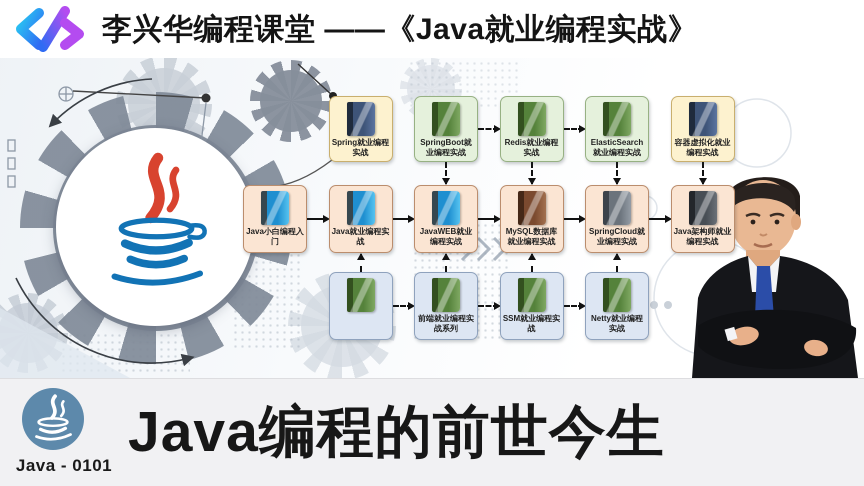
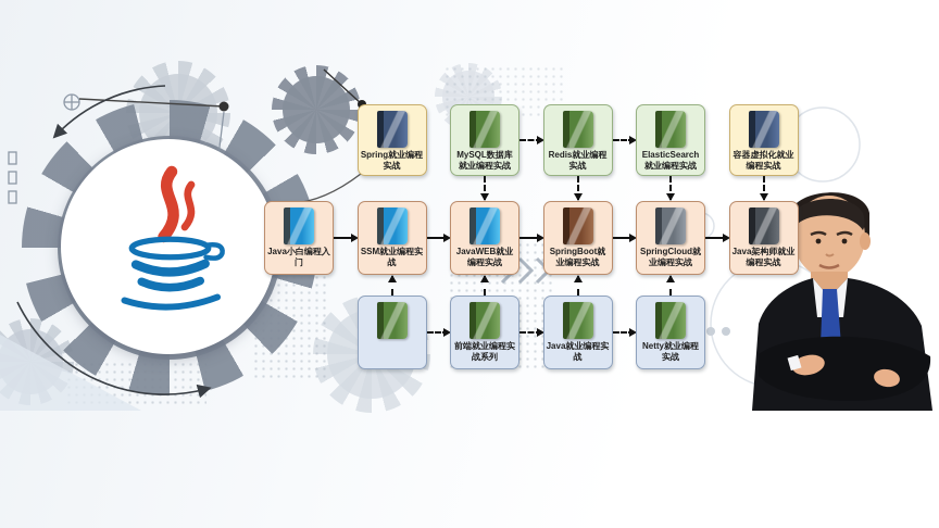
  Spring就业编程实战
- SpringBoot就业编程实战
+ MySQL数据库就业编程实战
  Redis就业编程实战
  ElasticSearch就业编程实战
  容器虚拟化就业编程实战
  Java小白编程入门
- Java就业编程实战
+ SSM就业编程实战
  JavaWEB就业编程实战
- MySQL数据库就业编程实战
+ SpringBoot就业编程实战
  SpringCloud就业编程实战
  Java架构师就业编程实战
  前端就业编程实战系列
- SSM就业编程实战
+ Java就业编程实战
  Netty就业编程实战
- 李兴华编程课堂 ——《Java就业编程实战》
- Java - 0101
- Java编程的前世今生
